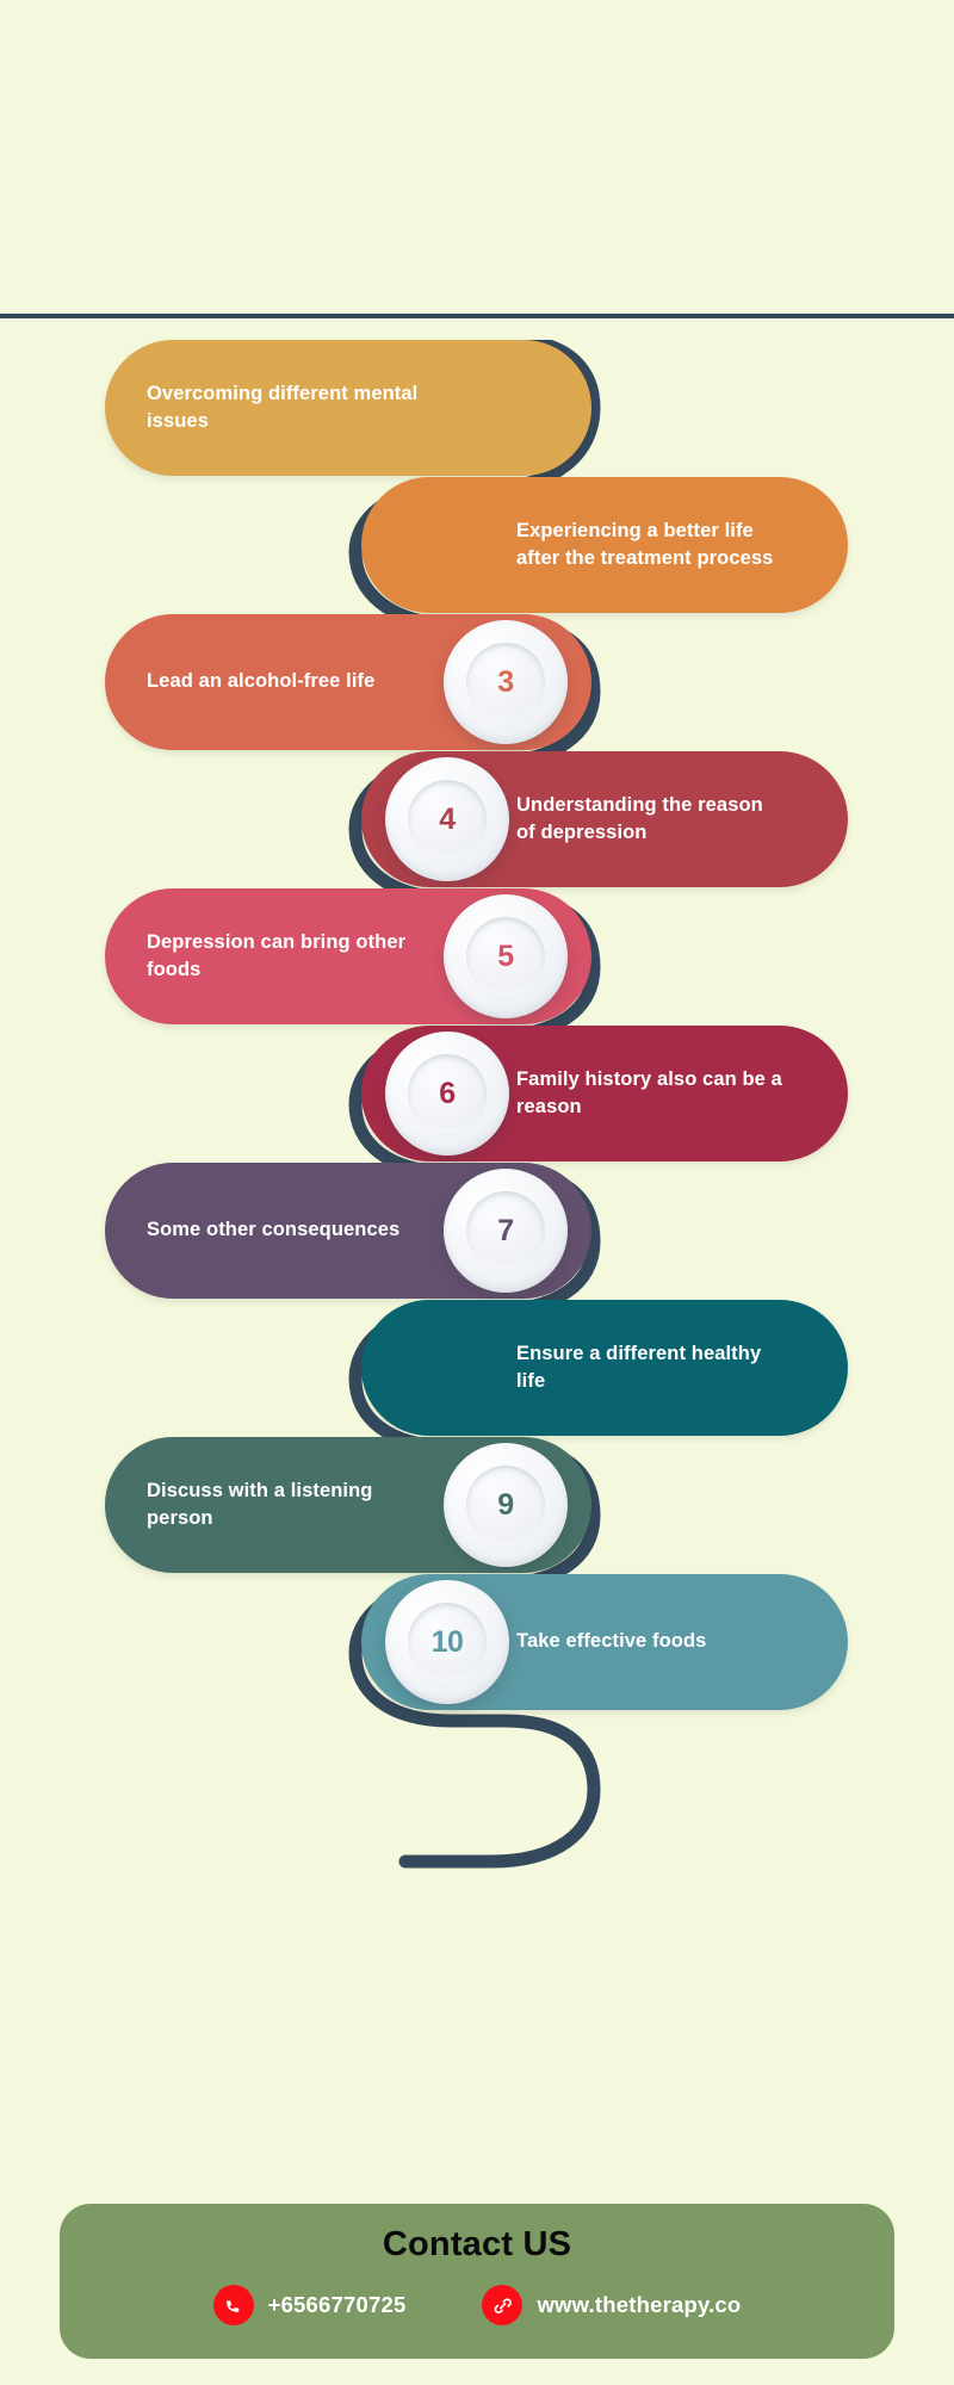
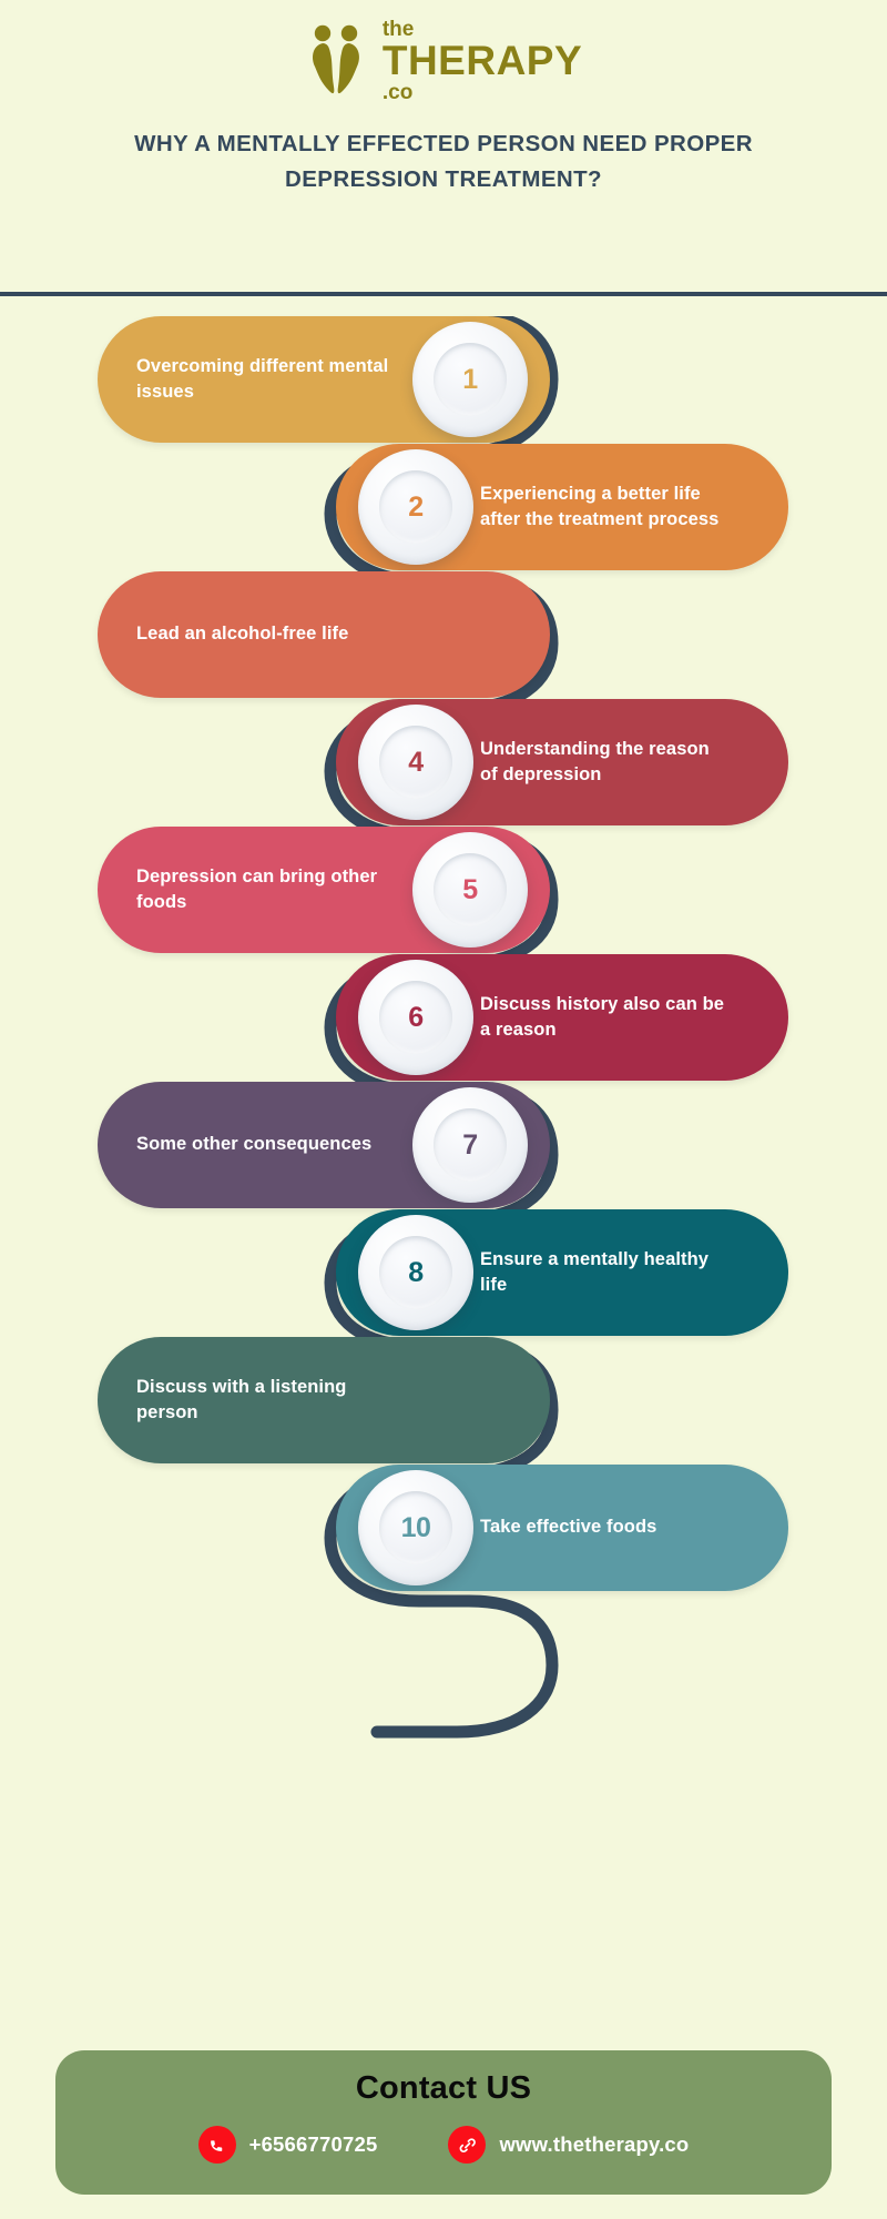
+ the
+ THERAPY
+ .co
+ WHY A MENTALLY EFFECTED PERSON NEED PROPER DEPRESSION TREATMENT?
  Overcoming different mental issues
+ 1
+ 2
  Experiencing a better life after the treatment process
  Lead an alcohol-free life
- 3
  4
  Understanding the reason of depression
  Depression can bring other foods
  5
  6
- Family history also can be a reason
+ Discuss history also can be a reason
  Some other consequences
  7
+ 8
- Ensure a different healthy life
+ Ensure a mentally healthy life
  Discuss with a listening person
- 9
  10
  Take effective foods
  Contact US
  +6566770725
  www.thetherapy.co
